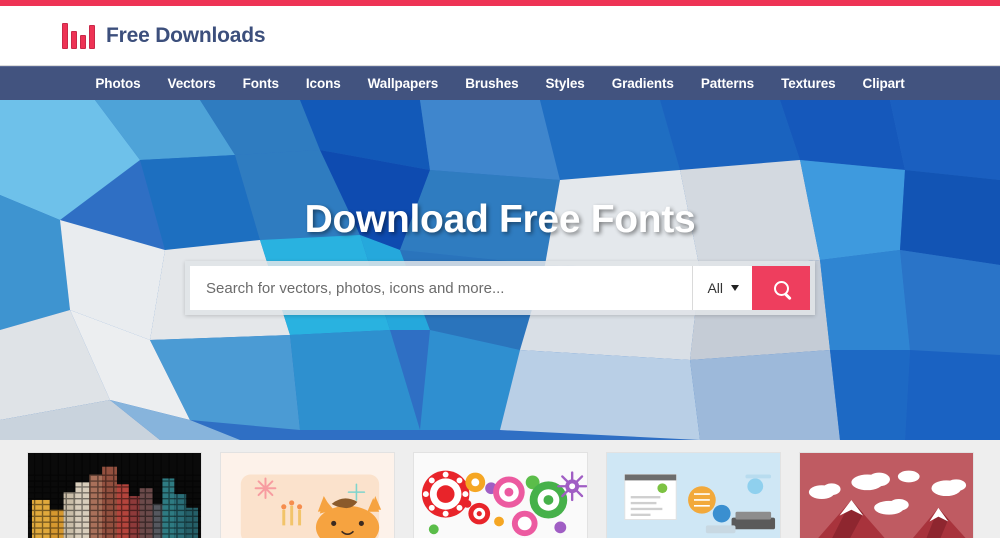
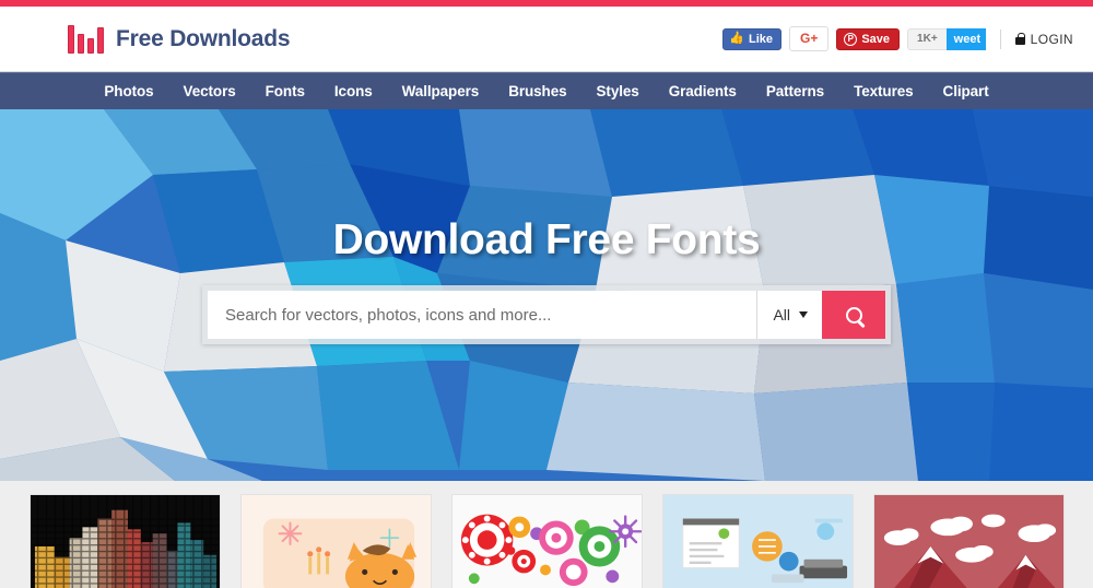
  Free Downloads
+ 👍
+ Like
+ G+
+ P
+ Save
+ 1K+
+ weet
+ LOGIN
  Photos
  Vectors
  Fonts
  Icons
  Wallpapers
  Brushes
  Styles
  Gradients
  Patterns
  Textures
  Clipart
  Download Free Fonts
  Search for vectors, photos, icons and more...
  All
